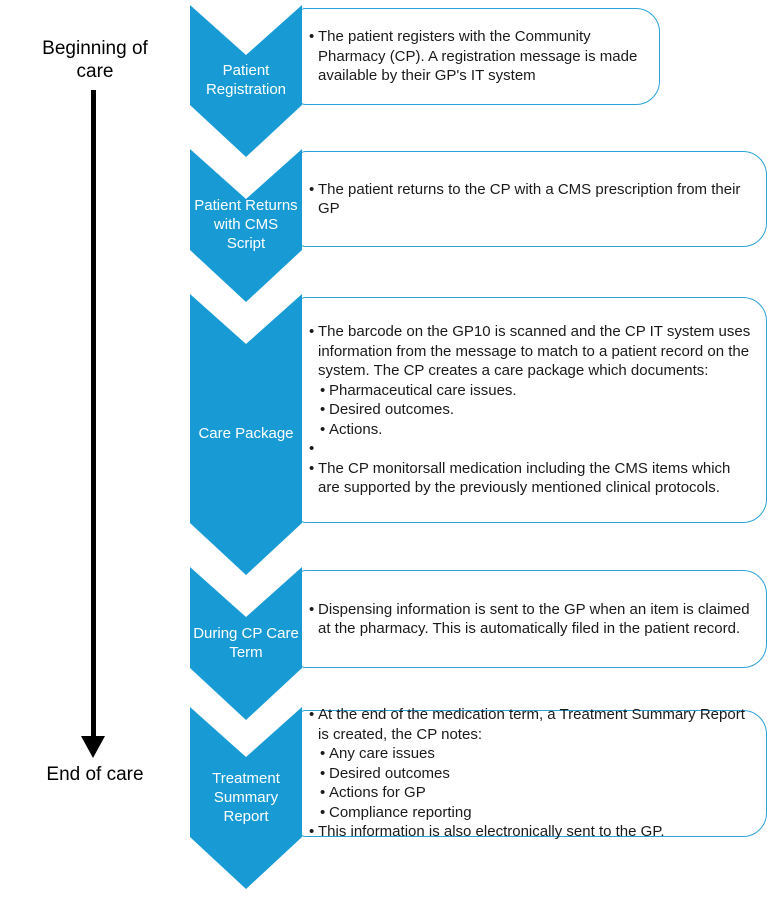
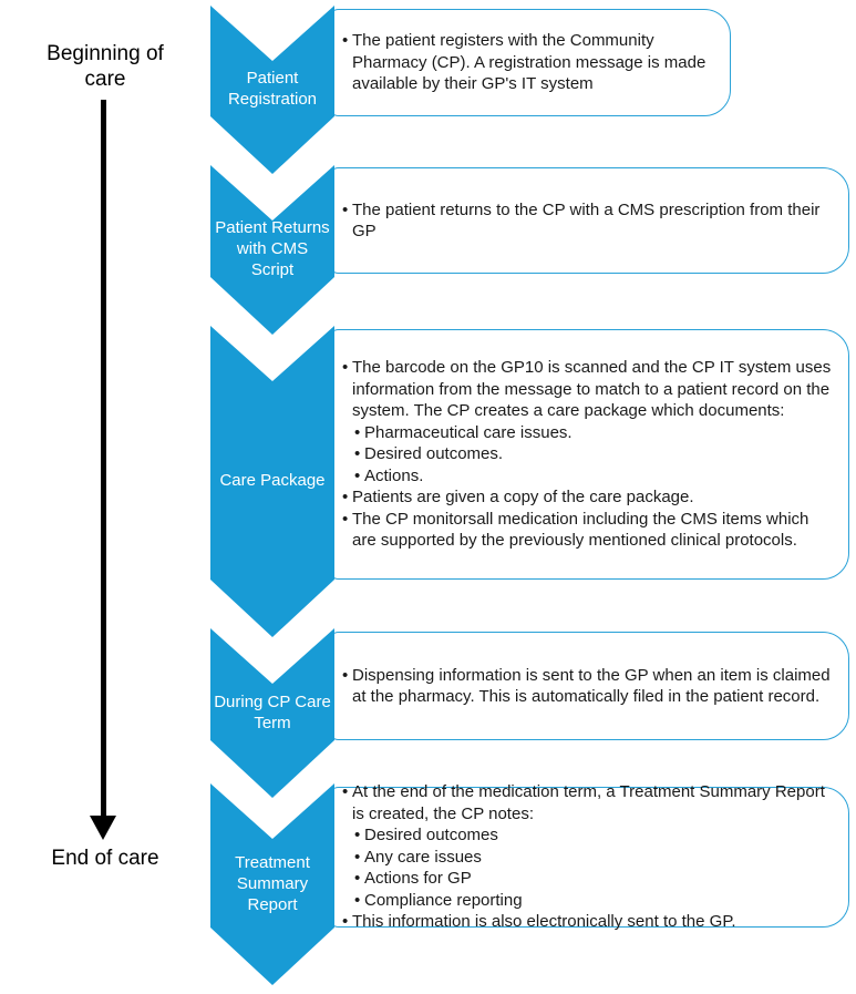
  Beginning of care
  End of care
  Patient Registration
  Patient Returns with CMS Script
  Care Package
  During CP Care Term
  Treatment Summary Report
  •
  The patient registers with the Community Pharmacy (CP). A registration message is made available by their GP's IT system
  •
  The patient returns to the CP with a CMS prescription from their GP
  •
  The barcode on the GP10 is scanned and the CP IT system uses information from the message to match to a patient record on the system. The CP creates a care package which documents:
  •
  Pharmaceutical care issues.
  •
  Desired outcomes.
  •
  Actions.
  •
+ Patients are given a copy of the care package.
  •
  The CP monitorsall medication including the CMS items which are supported by the previously mentioned clinical protocols.
  •
  Dispensing information is sent to the GP when an item is claimed at the pharmacy. This is automatically filed in the patient record.
  •
  At the end of the medication term, a Treatment Summary Report is created, the CP notes:
  •
- Any care issues
+ Desired outcomes
  •
- Desired outcomes
+ Any care issues
  •
  Actions for GP
  •
  Compliance reporting
  •
  This information is also electronically sent to the GP.
